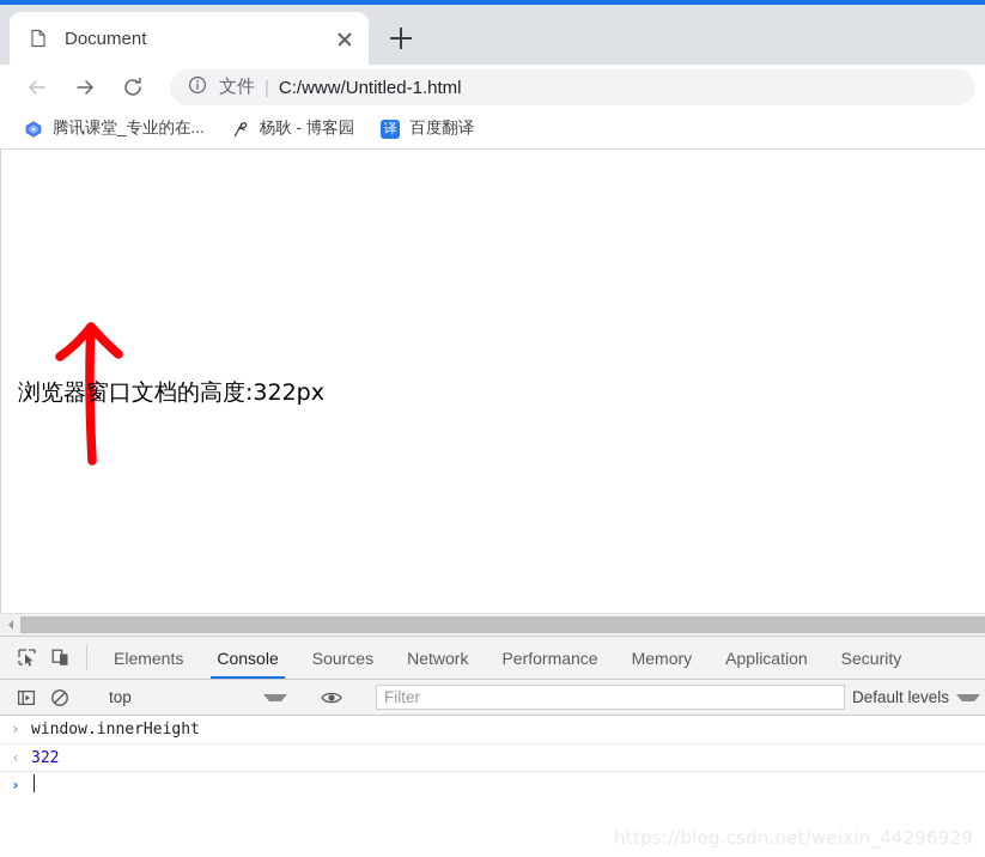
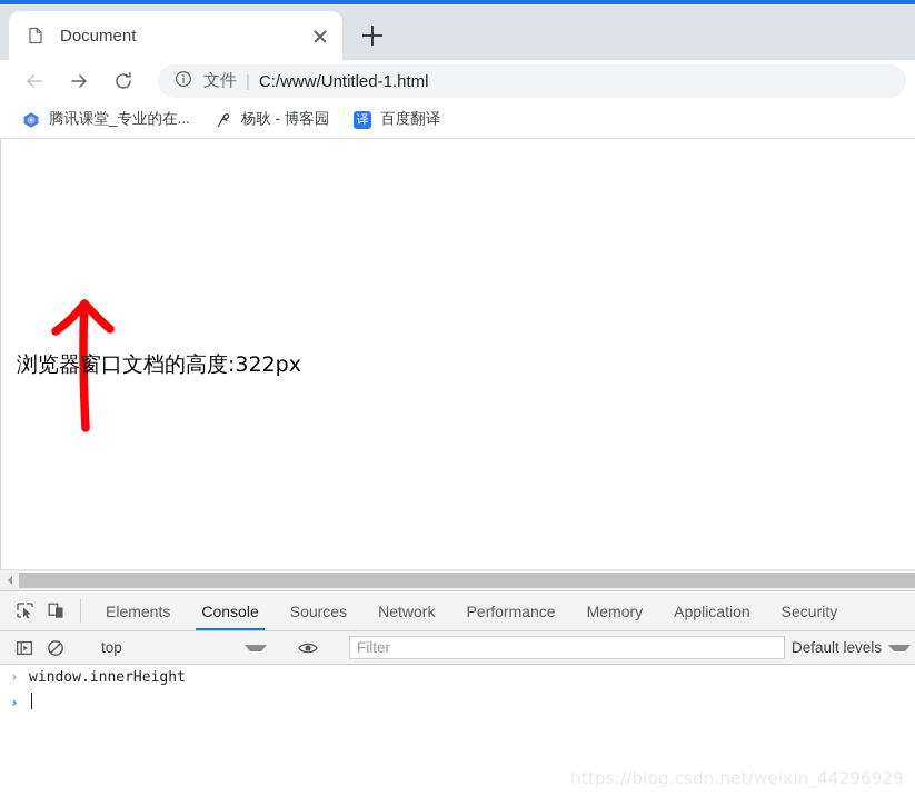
  Document
  文件
  |
  C:/www/Untitled-1.html
  腾讯课堂_专业的在...
  杨耿 - 博客园
  译
  百度翻译
  浏览器窗口文档的高度:322px
  Elements
  Console
  Sources
  Network
  Performance
  Memory
  Application
  Security
  top
  Filter
  Default levels
  ›
  window.innerHeight
- ‹
- 322
  ›
